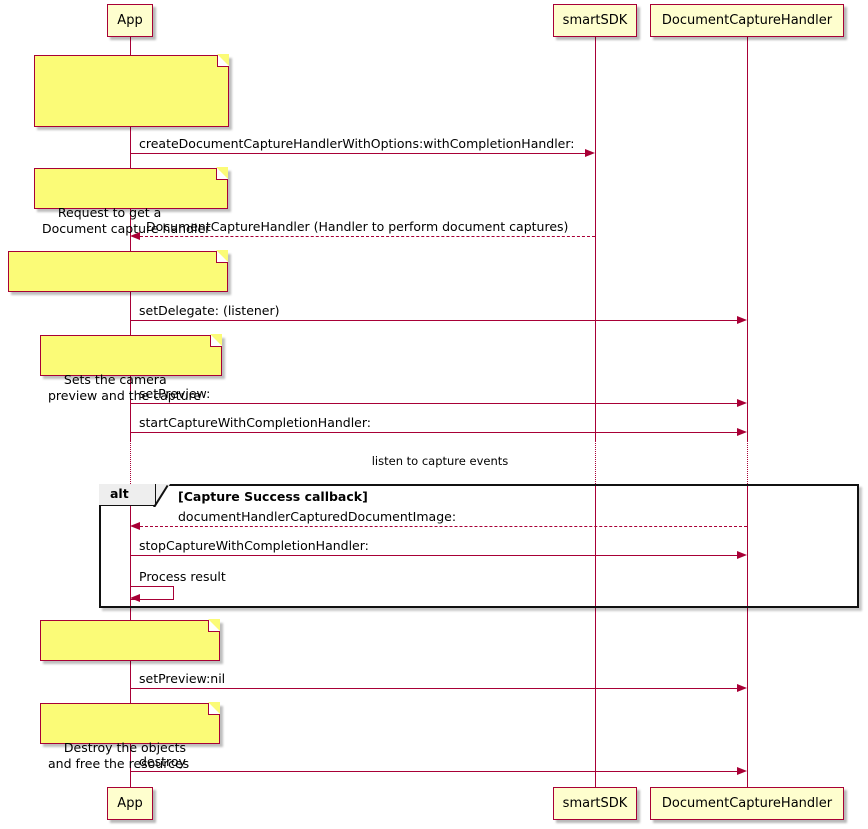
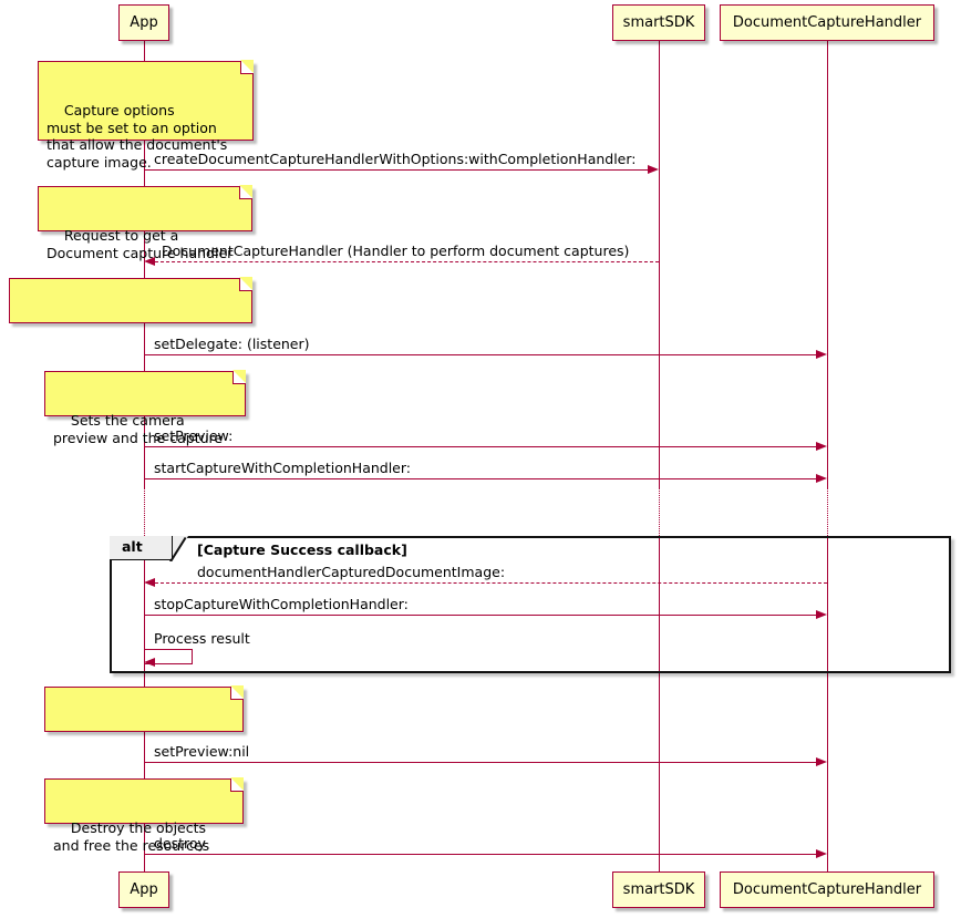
  App
  smartSDK
  DocumentCaptureHandler
  App
  smartSDK
  DocumentCaptureHandler
+ Capture options
+ must be set to an option
+ that allow the document's
+ capture image.
  createDocumentCaptureHandlerWithOptions:withCompletionHandler:
  Request to get a
  Document capture handler
  DocumentCaptureHandler (Handler to perform document captures)
  setDelegate: (listener)
  Sets the camera
  preview and the capture
  setPreview:
  startCaptureWithCompletionHandler:
- listen to capture events
  alt
  [Capture Success callback]
  documentHandlerCapturedDocumentImage:
  stopCaptureWithCompletionHandler:
  Process result
  setPreview:nil
  Destroy the objects
  and free the resources
  destroy
